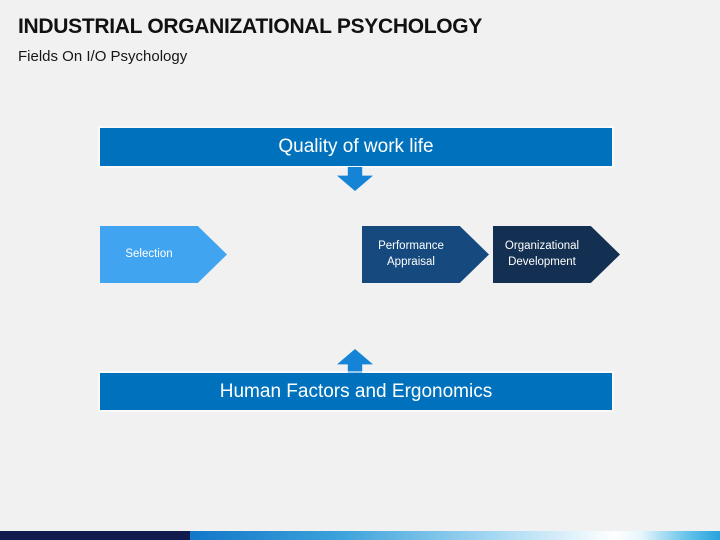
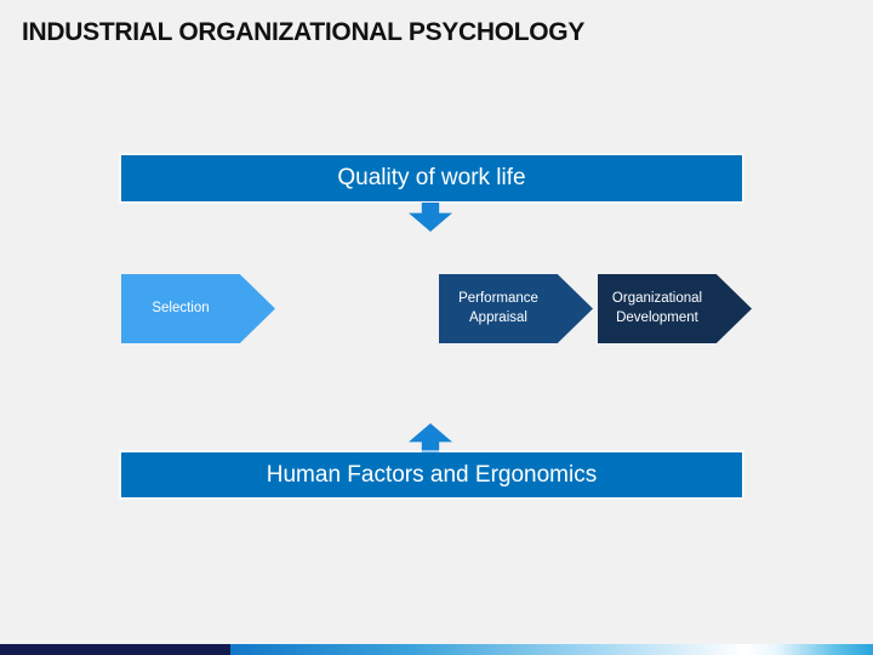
  INDUSTRIAL ORGANIZATIONAL PSYCHOLOGY
- Fields On I/O Psychology
  Quality of work life
  Selection
  Performance Appraisal
  Organizational Development
  Human Factors and Ergonomics
